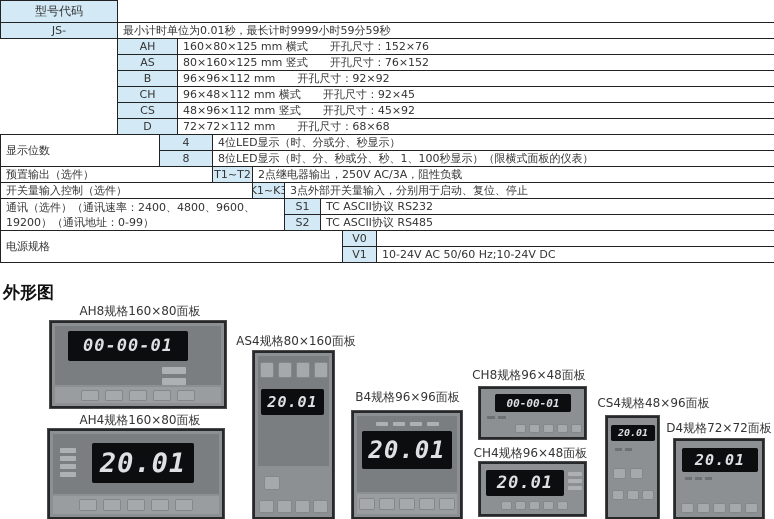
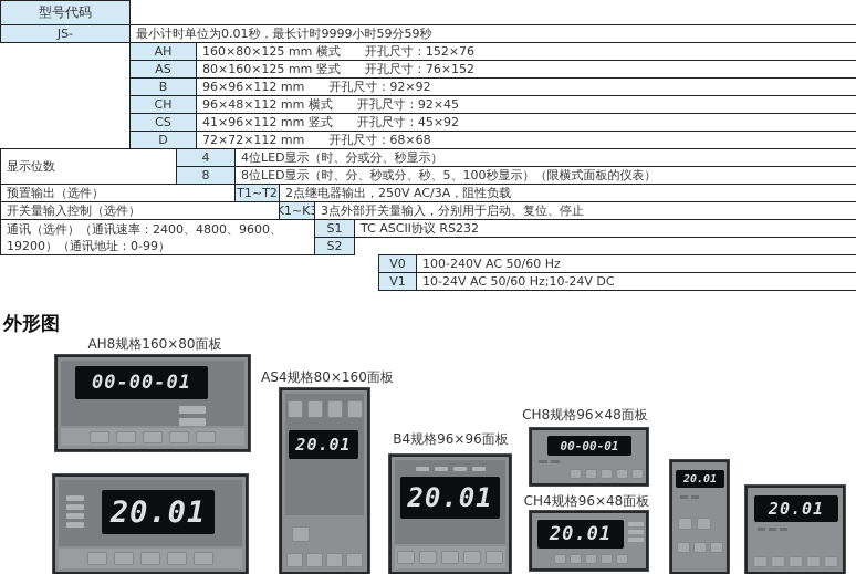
  型号代码
  JS-
  最小计时单位为0.01秒，最长计时9999小时59分59秒
  AH
  160×80×125 mm 横式 开孔尺寸：152×76
  AS
  80×160×125 mm 竖式 开孔尺寸：76×152
  B
  96×96×112 mm 开孔尺寸：92×92
  CH
  96×48×112 mm 横式 开孔尺寸：92×45
  CS
- 48×96×112 mm 竖式 开孔尺寸：45×92
+ 41×96×112 mm 竖式 开孔尺寸：45×92
  D
  72×72×112 mm 开孔尺寸：68×68
  显示位数
  4
  4位LED显示（时、分或分、秒显示）
  8
- 8位LED显示（时、分、秒或分、秒、1、100秒显示）（限横式面板的仪表）
+ 8位LED显示（时、分、秒或分、秒、5、100秒显示）（限横式面板的仪表）
  预置输出（选件）
  T1~T2
  2点继电器输出，250V AC/3A，阻性负载
  开关量输入控制（选件）
  K1~K
  3点外部开关量输入，分别用于启动、复位、停止
  通讯（选件）（通讯速率：2400、4800、9600、19200）（通讯地址：0-99）
  S1
  TC ASCII协议 RS232
  S2
- TC ASCII协议 RS485
- 电源规格
  V0
+ 100-240V AC 50/60 Hz
  V1
  10-24V AC 50/60 Hz;10-24V DC
  外形图
  AH8规格160×80面板
  00-00-01
  AS4规格80×160面板
  20.01
- AH4规格160×80面板
  20.01
  B4规格96×96面板
  20.01
  CH8规格96×48面板
  00-00-01
  CH4规格96×48面板
  20.01
- CS4规格48×96面板
  20.01
- D4规格72×72面板
  20.01
